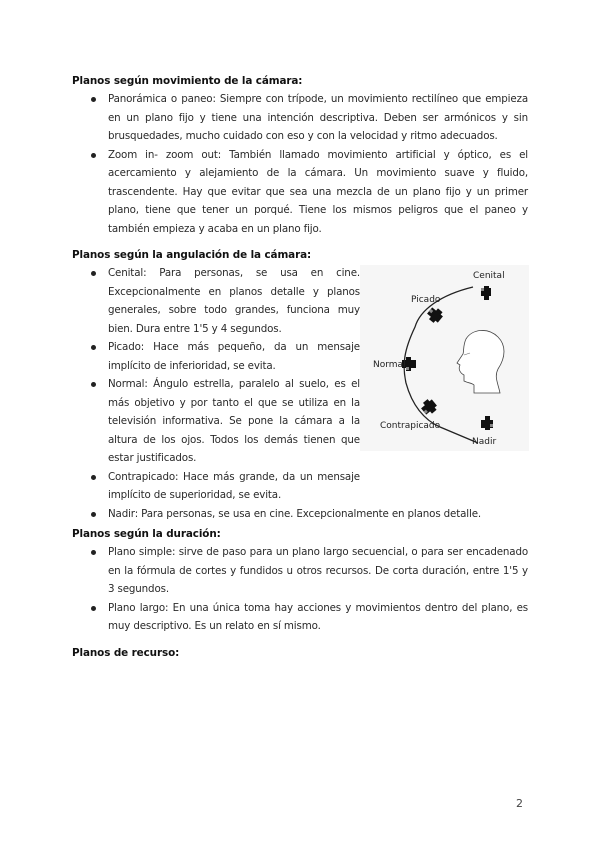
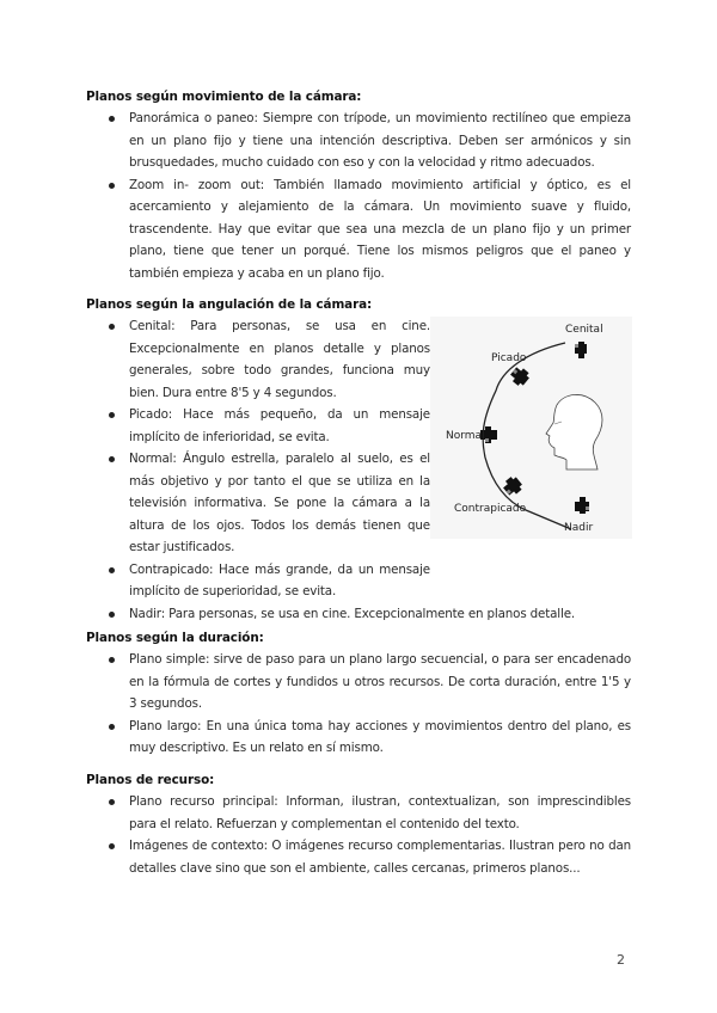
  Planos según movimiento de la cámara:
  Panorámica o paneo: Siempre con trípode, un movimiento rectilíneo que empieza en un plano fijo y tiene una intención descriptiva. Deben ser armónicos y sin brusquedades, mucho cuidado con eso y con la velocidad y ritmo adecuados.
  Zoom in- zoom out: También llamado movimiento artificial y óptico, es el acercamiento y alejamiento de la cámara. Un movimiento suave y fluido, trascendente. Hay que evitar que sea una mezcla de un plano fijo y un primer plano, tiene que tener un porqué. Tiene los mismos peligros que el paneo y también empieza y acaba en un plano fijo.
  Planos según la angulación de la cámara:
- Cenital: Para personas, se usa en cine. Excepcionalmente en planos detalle y planos generales, sobre todo grandes, funciona muy bien. Dura entre 1'5 y 4 segundos.
+ Cenital: Para personas, se usa en cine. Excepcionalmente en planos detalle y planos generales, sobre todo grandes, funciona muy bien. Dura entre 8'5 y 4 segundos.
  Picado: Hace más pequeño, da un mensaje implícito de inferioridad, se evita.
  Normal: Ángulo estrella, paralelo al suelo, es el más objetivo y por tanto el que se utiliza en la televisión informativa. Se pone la cámara a la altura de los ojos. Todos los demás tienen que estar justificados.
  Contrapicado: Hace más grande, da un mensaje implícito de superioridad, se evita.
  Nadir: Para personas, se usa en cine. Excepcionalmente en planos detalle.
  Cenital
  Picado
  Normal
  Contrapicado
  Nadir
  Planos según la duración:
  Plano simple: sirve de paso para un plano largo secuencial, o para ser encadenado en la fórmula de cortes y fundidos u otros recursos. De corta duración, entre 1'5 y 3 segundos.
  Plano largo: En una única toma hay acciones y movimientos dentro del plano, es muy descriptivo. Es un relato en sí mismo.
  Planos de recurso:
+ Plano recurso principal: Informan, ilustran, contextualizan, son imprescindibles para el relato. Refuerzan y complementan el contenido del texto.
+ Imágenes de contexto: O imágenes recurso complementarias. Ilustran pero no dan detalles clave sino que son el ambiente, calles cercanas, primeros planos...
  2
